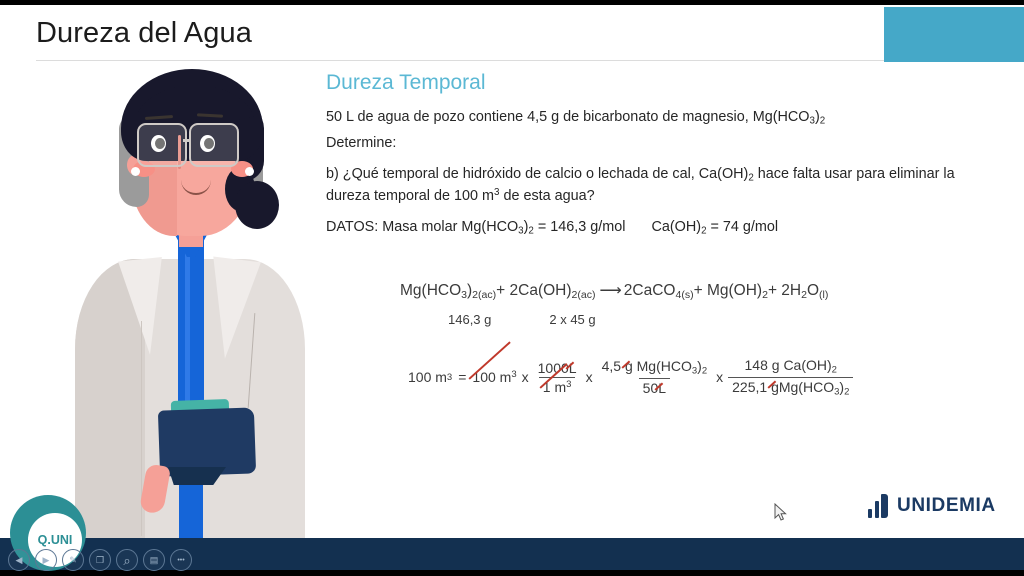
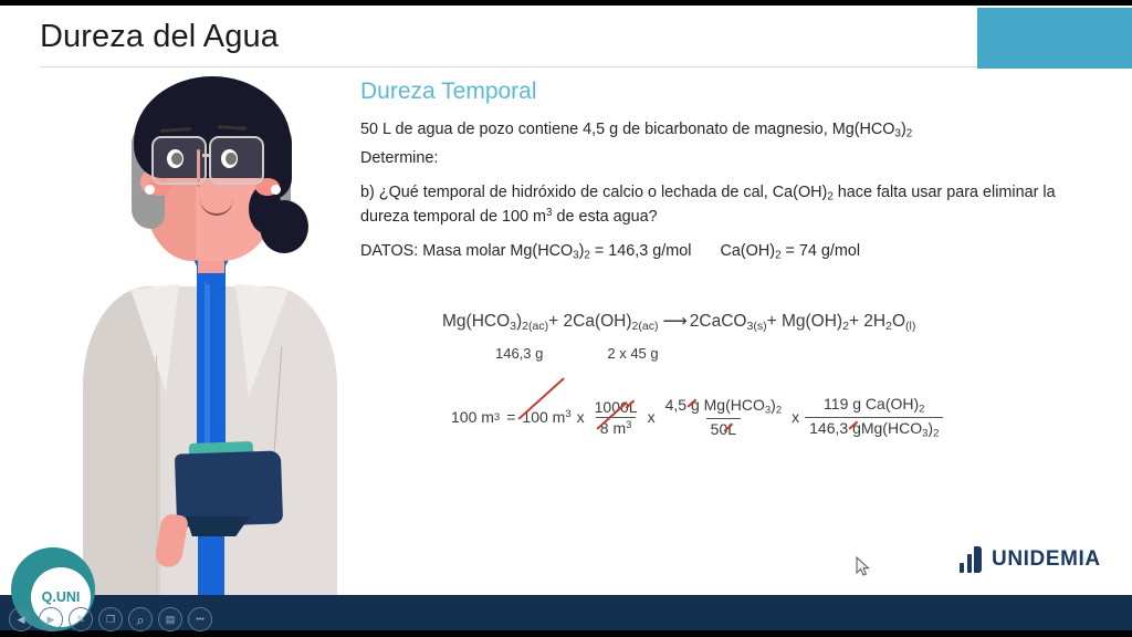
  Dureza del Agua
  Dureza Temporal
  50 L de agua de pozo contiene 4,5 g de bicarbonato de magnesio, Mg(HCO3)2
  Determine:
  b) ¿Qué temporal de hidróxido de calcio o lechada de cal, Ca(OH)2 hace falta usar para eliminar la dureza temporal de 100 m3 de esta agua?
  DATOS: Masa molar Mg(HCO3)2 = 146,3 g/mol Ca(OH)2 = 74 g/mol
- Mg(HCO3)2(ac)+ 2Ca(OH)2(ac) ⟶ 2CaCO4(s)+ Mg(OH)2+ 2H2O(l)
+ Mg(HCO3)2(ac)+ 2Ca(OH)2(ac) ⟶ 2CaCO3(s)+ Mg(OH)2+ 2H2O(l)
  146,3 g 2 x 45 g
  100 m
  3
  =
  100 m3
  x
  100 L
- 1 m3
+ 8 m3
  x
  4,5 g Mg(HCO3)2
  x
- 148 g Ca(OH)2
+ 119 g Ca(OH)2
- 225,1 gMg(HCO3)2
+ 146,3 gMg(HCO3)2
  UNIDEMIA
  Q.UNI
  ◀
  ▶
  ✎
  ❐
  ⌕
  ▤
